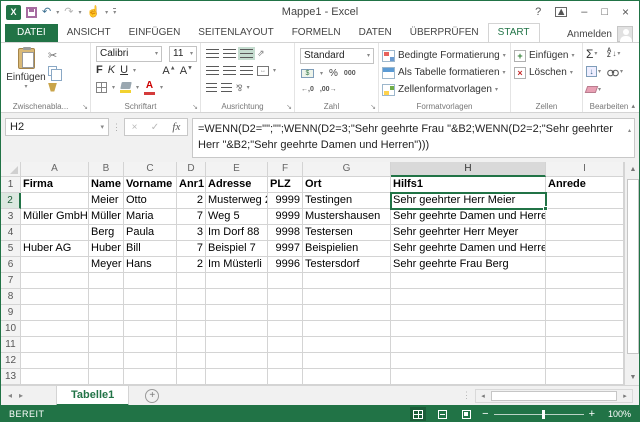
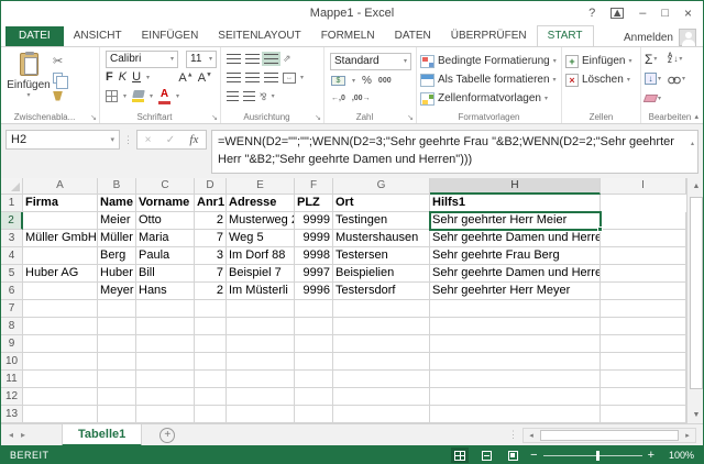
- X
- ↶
- ↷
- ☝
  Mappe1 - Excel
  ?
  ▲
  –
  □
  ×
  DATEI
  ANSICHT
  EINFÜGEN
  SEITENLAYOUT
  FORMELN
  DATEN
  ÜBERPRÜFEN
  START
  Anmelden
  Einfügen
  ✂
  Zwischenabla...
  Calibri
  11
  F
  K
  U
  A
  Schriftart
  ⇗
  ⅋
  Ausrichtung
  Standard
  %
  Zahl
  Bedingte Formatierung
  Als Tabelle formatieren
  Zellenformatvorlagen
  Formatvorlagen
  +
  Einfügen
  ×
  Löschen
  Zellen
  Σ
  ↓
  ↓
  Bearbeiten
  H2
  ⋮
  ×
  ✓
  fx
  =WENN(D2="";"";WENN(D2=3;"Sehr geehrte Frau "&B2;WENN(D2=2;"Sehr geehrter Herr "&B2;"Sehr geehrte Damen und Herren")))
  A
  B
  C
  D
  E
  F
  G
  H
  I
  1
  Firma
  Name
  Vorname
  Anr1
  Adresse
  PLZ
  Ort
  Hilfs1
- Anrede
  2
  Meier
  Otto
  2
  Musterweg 2
  9999
  Testingen
  Sehr geehrter Herr Meier
  3
  Müller GmbH
  Müller
  Maria
  7
  Weg 5
  9999
  Mustershausen
  Sehr geehrte Damen und Herre
  4
  Berg
  Paula
  3
  Im Dorf 88
  9998
  Testersen
- Sehr geehrter Herr Meyer
+ Sehr geehrte Frau Berg
  5
  Huber AG
  Huber
  Bill
  7
  Beispiel 7
  9997
  Beispielien
  Sehr geehrte Damen und Herre
  6
  Meyer
  Hans
  2
  Im Müsterli
  9996
  Testersdorf
- Sehr geehrte Frau Berg
+ Sehr geehrter Herr Meyer
  7
  8
  9
  10
  11
  12
  13
  ◂
  ▸
  Tabelle1
  +
  ⋮
  BEREIT
  −
  +
  100%
